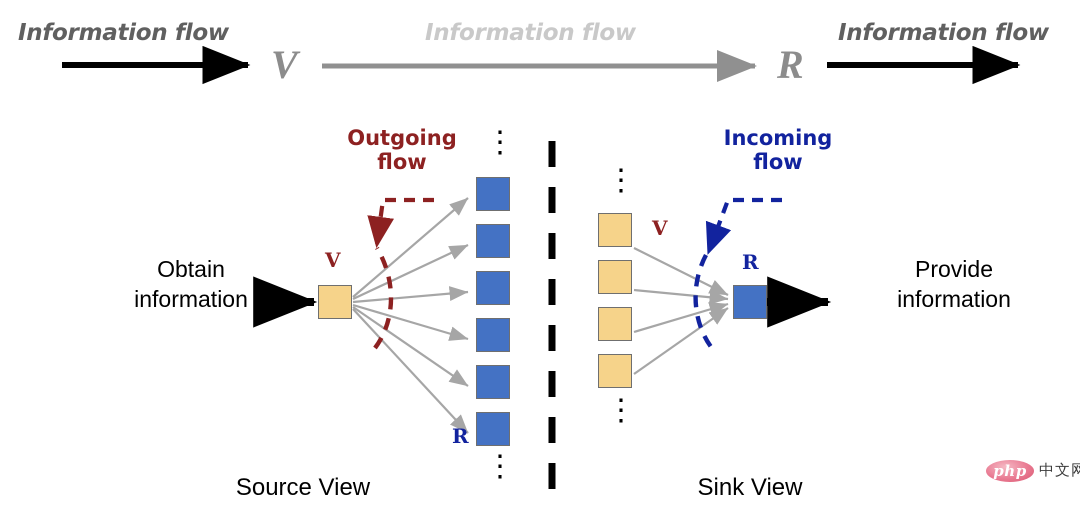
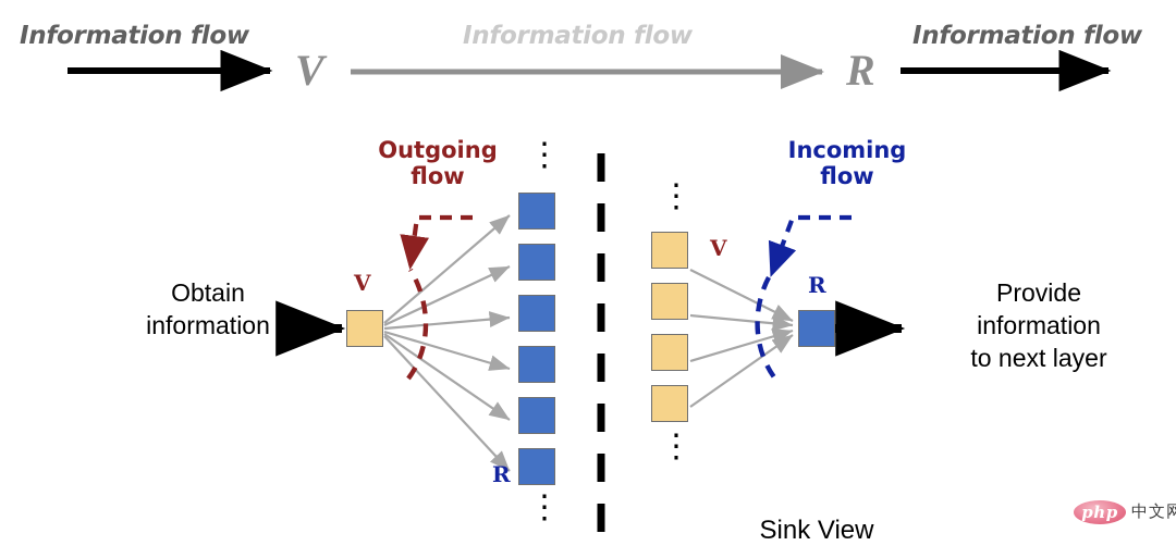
  Information flow
  Information flow
  Information flow
  V
  R
  Outgoing
  flow
  Obtain
  information
  V
  R
  ⋮
  ⋮
- Source View
  Incoming
  flow
  Provide
  information
+ to next layer
  V
  R
  ⋮
  ⋮
  Sink View
  php
  中文网
